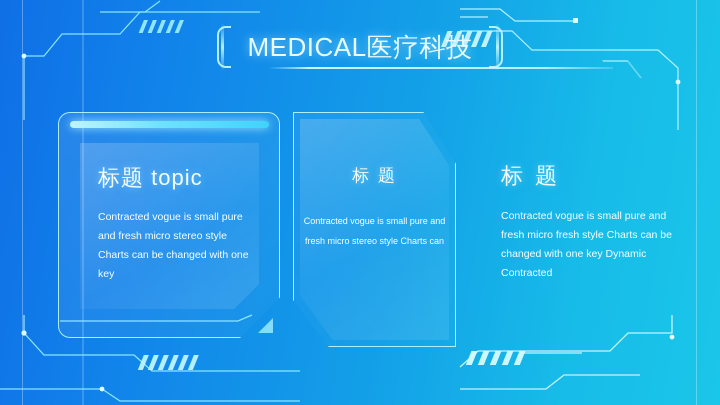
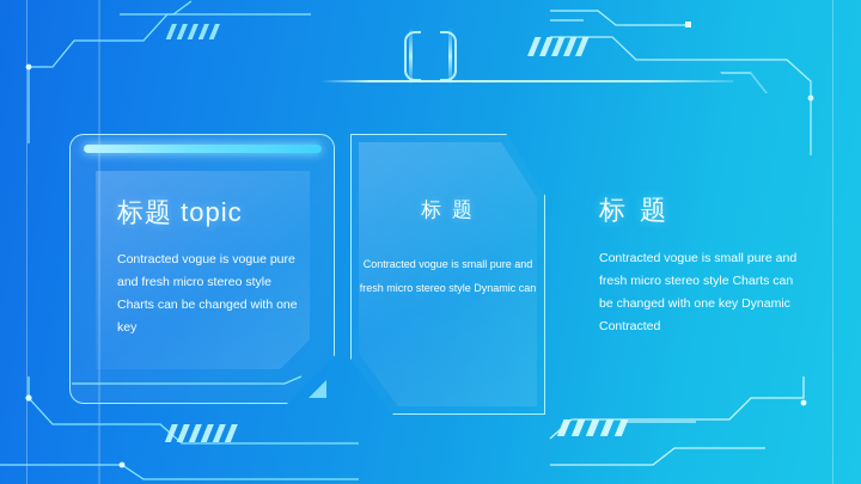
- MEDICAL医疗科技
  标题 topic
- Contracted vogue is small pure and fresh micro stereo style Charts can be changed with one key
+ Contracted vogue is vogue pure and fresh micro stereo style Charts can be changed with one key
  标 题
- Contracted vogue is small pure and fresh micro stereo style Charts can
+ Contracted vogue is small pure and fresh micro stereo style Dynamic can
  标 题
- Contracted vogue is small pure and fresh micro fresh style Charts can be changed with one key Dynamic Contracted
+ Contracted vogue is small pure and fresh micro stereo style Charts can be changed with one key Dynamic Contracted
